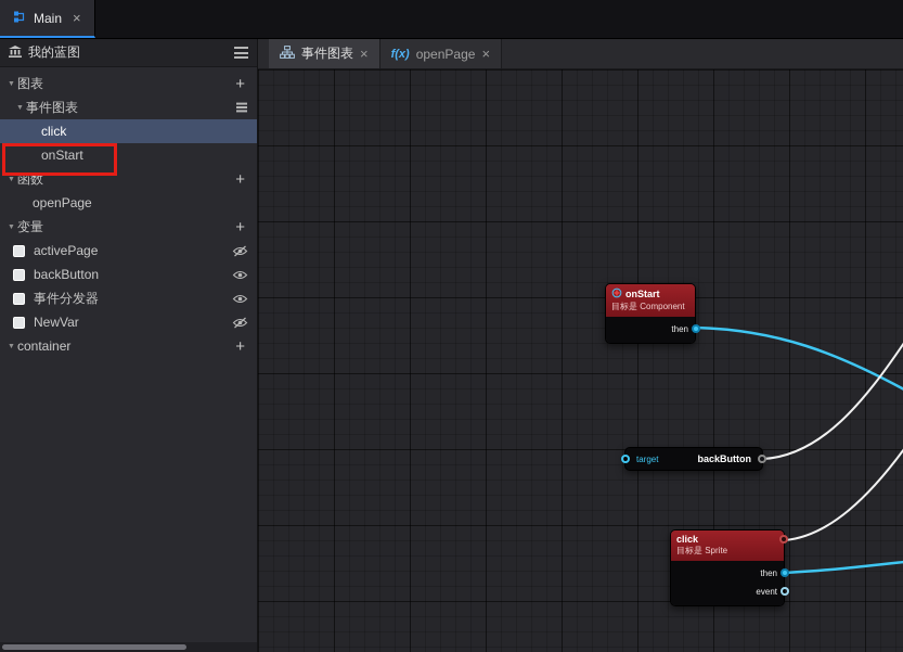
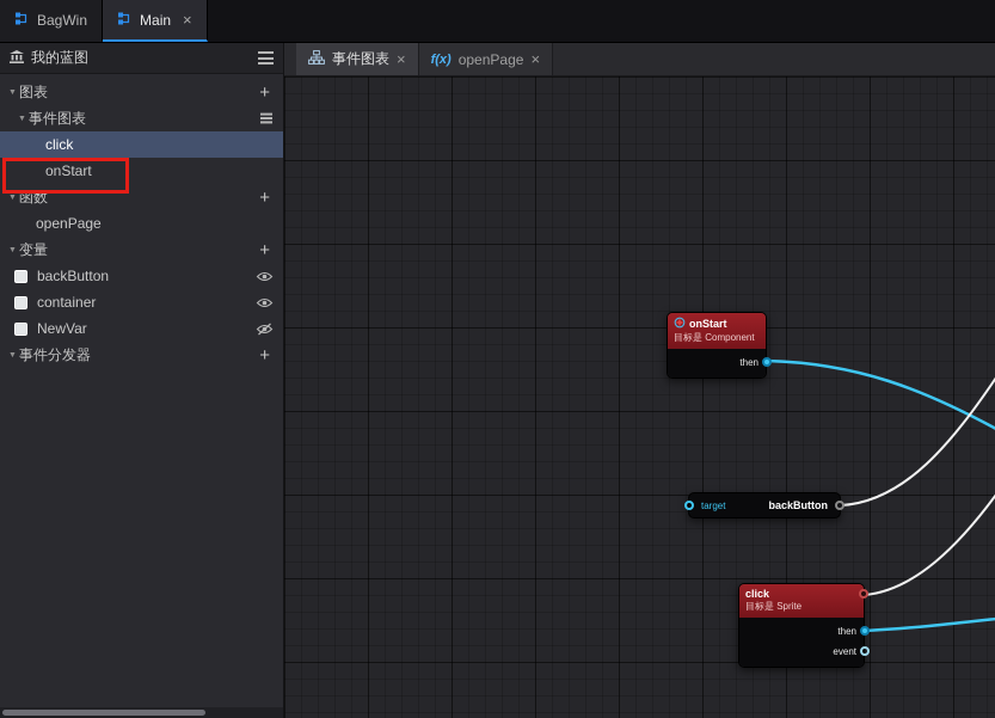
+ BagWin
  Main
  ×
  我的蓝图
  图表
  +
  事件图表
  click
  onStart
  函数
  +
  openPage
  变量
  +
- activePage
  backButton
- 事件分发器
+ container
  NewVar
- container
+ 事件分发器
  +
  事件图表
  ×
  f(x)
  openPage
  ×
  onStart
  目标是 Component
  then
  target
  backButton
  click
  目标是 Sprite
  then
  event
